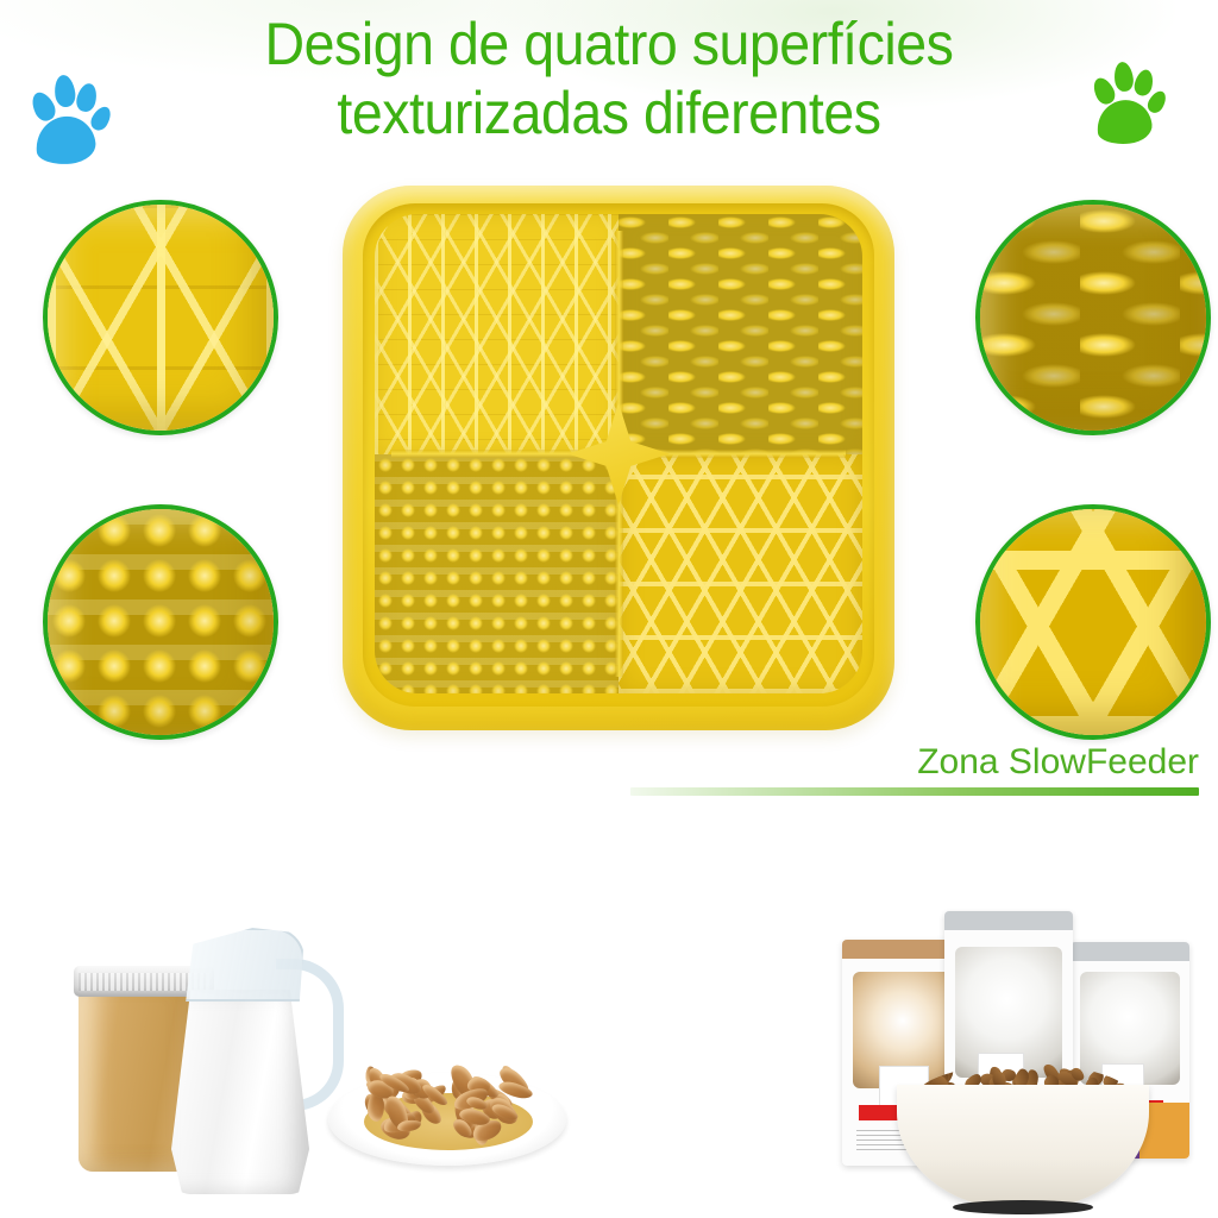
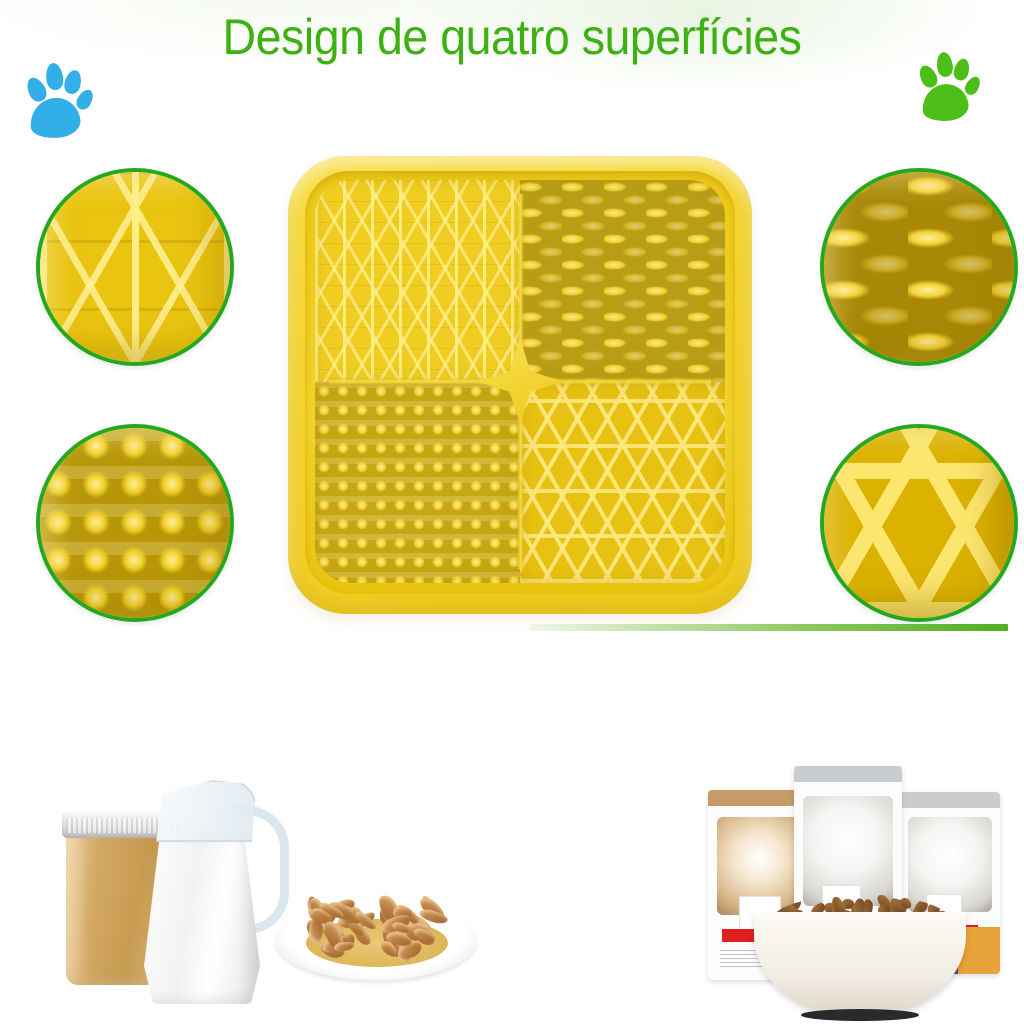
  Design de quatro superfícies
- texturizadas diferentes
- Zona SlowFeeder
